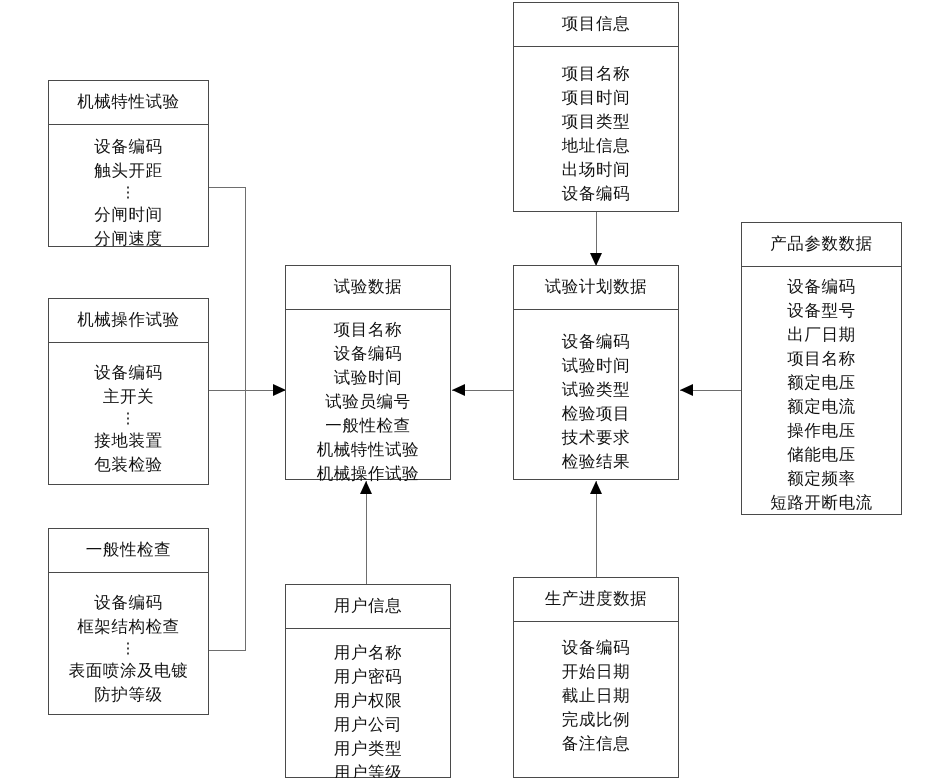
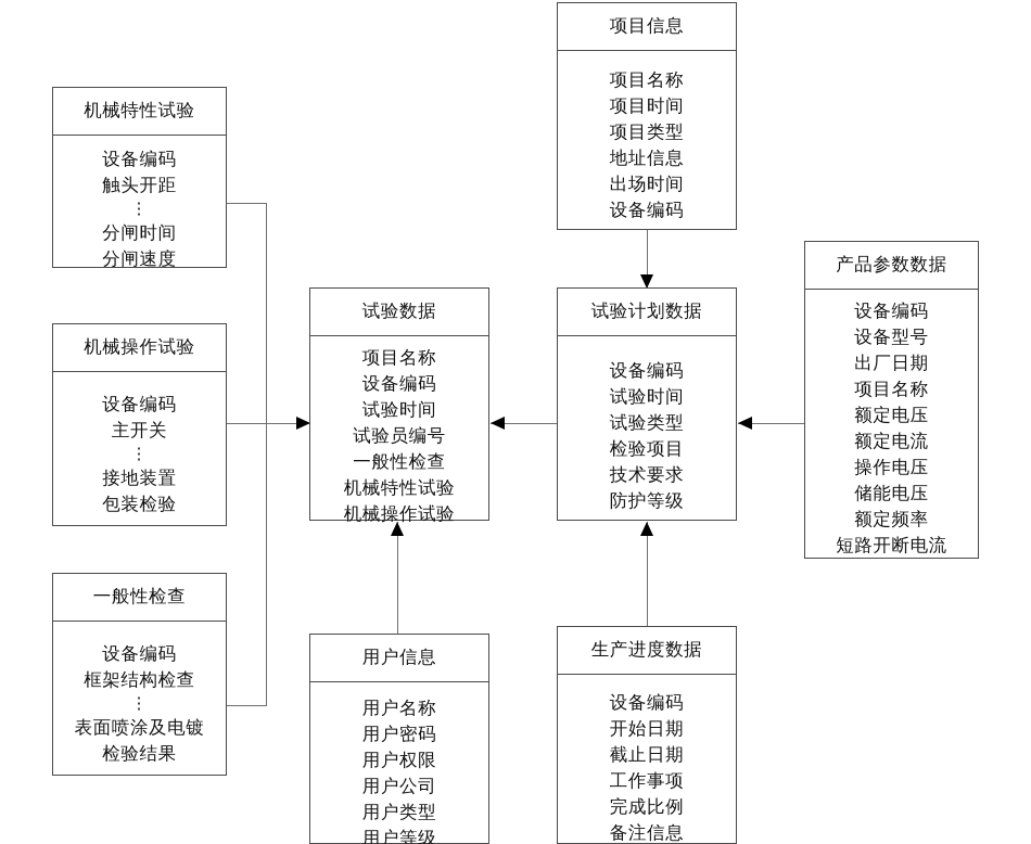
  机械特性试验
  设备编码
  触头开距
  ⋮
  分闸时间
  分闸速度
  机械操作试验
  设备编码
  主开关
  ⋮
  接地装置
  包装检验
  一般性检查
  设备编码
  框架结构检查
  ⋮
  表面喷涂及电镀
- 防护等级
+ 检验结果
  试验数据
  项目名称
  设备编码
  试验时间
  试验员编号
  一般性检查
  机械特性试验
  机械操作试验
  试验计划数据
  设备编码
  试验时间
  试验类型
  检验项目
  技术要求
- 检验结果
+ 防护等级
  项目信息
  项目名称
  项目时间
  项目类型
  地址信息
  出场时间
  设备编码
  产品参数数据
  设备编码
  设备型号
  出厂日期
  项目名称
  额定电压
  额定电流
  操作电压
  储能电压
  额定频率
  短路开断电流
  用户信息
  用户名称
  用户密码
  用户权限
  用户公司
  用户类型
  用户等级
  生产进度数据
  设备编码
  开始日期
  截止日期
+ 工作事项
  完成比例
  备注信息
